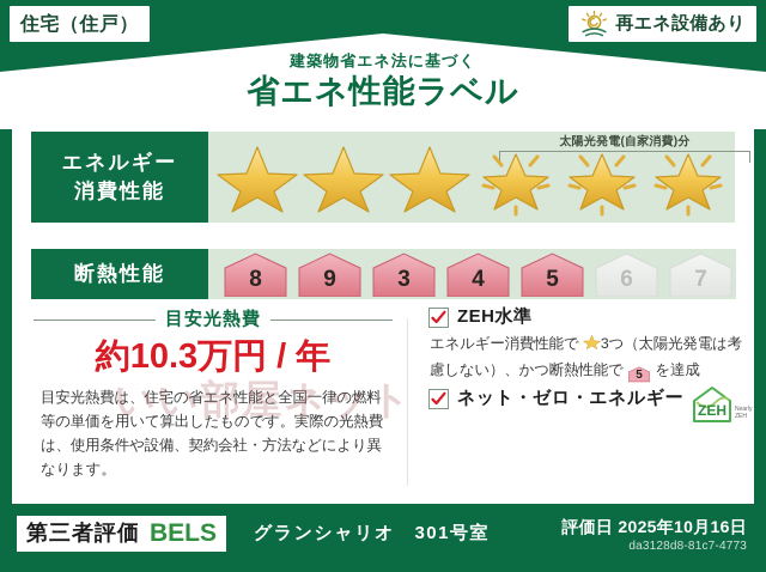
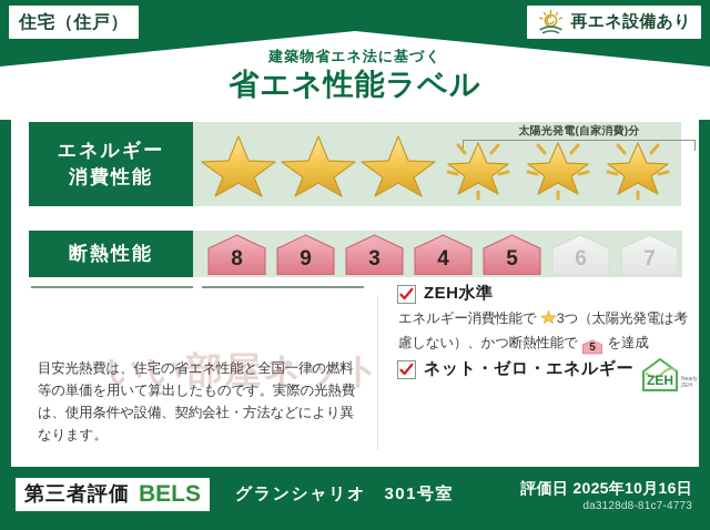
  住宅（住戸）
  再エネ設備あり
  建築物省エネ法に基づく
  省エネ性能ラベル
  エネルギー
  消費性能
  太陽光発電(自家消費)分
  断熱性能
  8
  9
  3
  4
  5
  6
  7
  いい部屋ネット
- 目安光熱費
- 約10.3万円 / 年
  目安光熱費は、住宅の省エネ性能と全国一律の燃料等の単価を用いて算出したものです。実際の光熱費は、使用条件や設備、契約会社・方法などにより異なります。
  ZEH水準
  エネルギー消費性能で 3つ（太陽光発電は考慮しない）、かつ断熱性能で 5 を達成
  ネット・ゼロ・エネルギー
  ZEH
  第三者評価
  BELS
  グランシャリオ 301号室
  評価日 2025年10月16日
  da3128d8-81c7-4773
